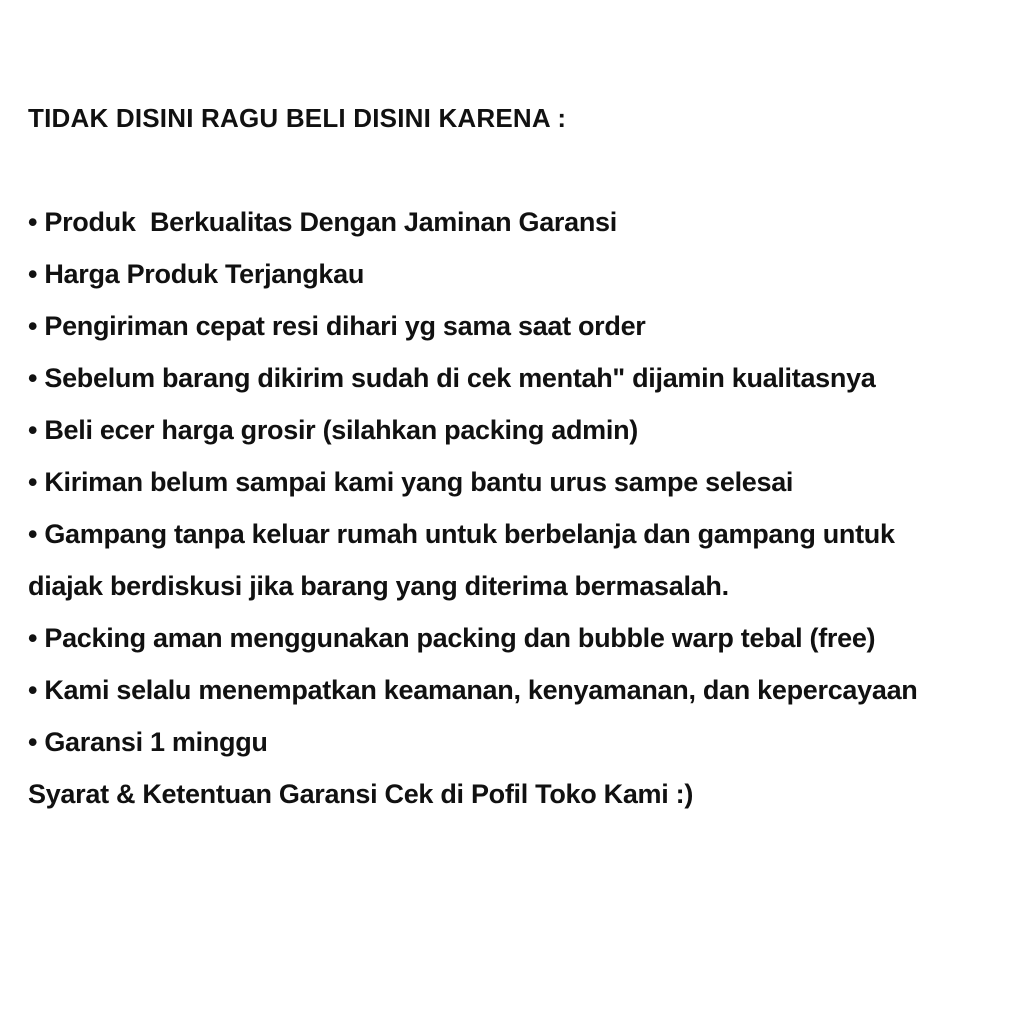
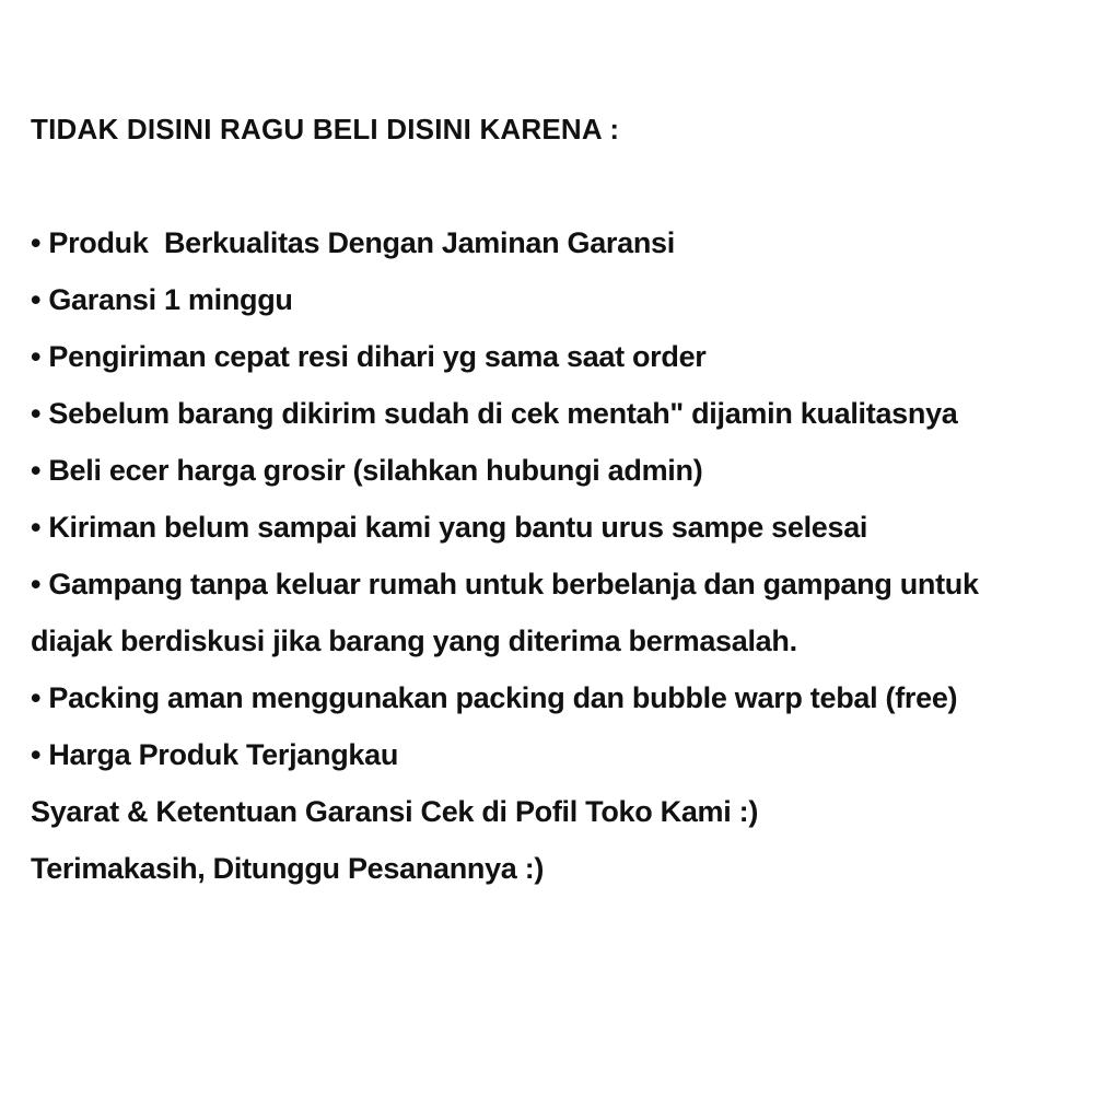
  TIDAK DISINI RAGU BELI DISINI KARENA :
  • Produk Berkualitas Dengan Jaminan Garansi
- • Harga Produk Terjangkau
+ • Garansi 1 minggu
  • Pengiriman cepat resi dihari yg sama saat order
  • Sebelum barang dikirim sudah di cek mentah" dijamin kualitasnya
- • Beli ecer harga grosir (silahkan packing admin)
+ • Beli ecer harga grosir (silahkan hubungi admin)
  • Kiriman belum sampai kami yang bantu urus sampe selesai
  • Gampang tanpa keluar rumah untuk berbelanja dan gampang untuk
  diajak berdiskusi jika barang yang diterima bermasalah.
  • Packing aman menggunakan packing dan bubble warp tebal (free)
- • Kami selalu menempatkan keamanan, kenyamanan, dan kepercayaan
- • Garansi 1 minggu
+ • Harga Produk Terjangkau
  Syarat & Ketentuan Garansi Cek di Pofil Toko Kami :)
+ Terimakasih, Ditunggu Pesanannya :)
